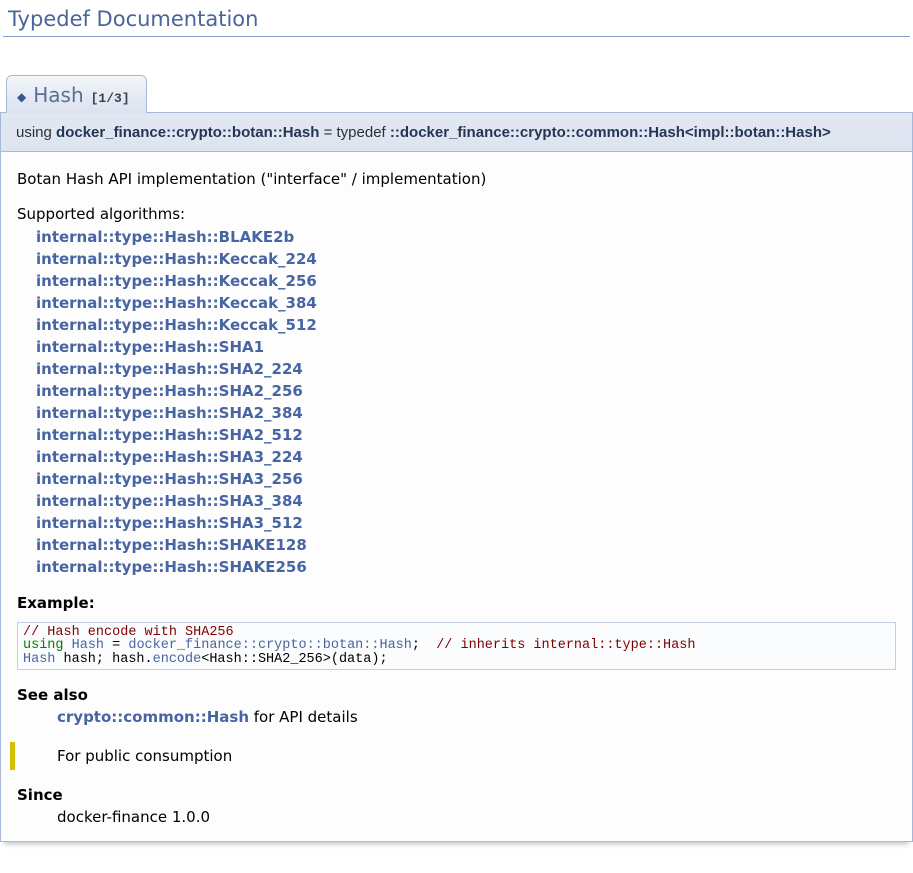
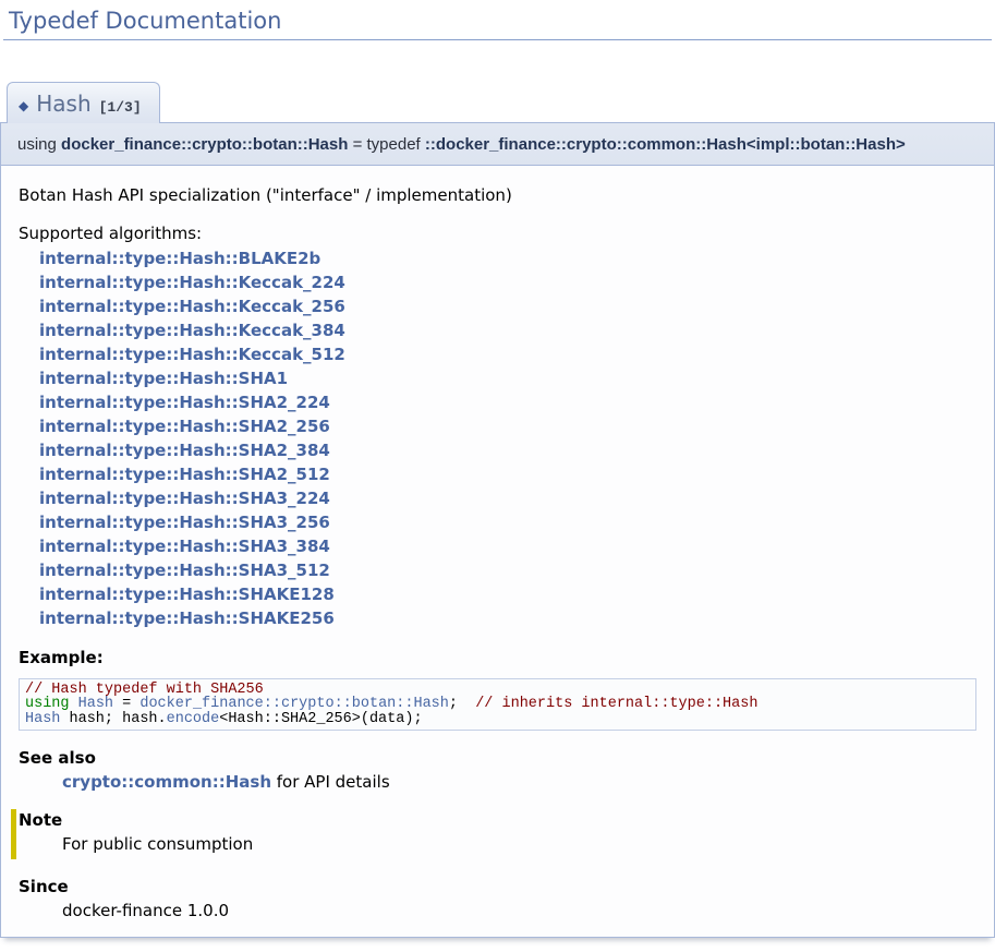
  Typedef Documentation
  ◆ Hash [1/3]
  using docker_finance::crypto::botan::Hash = typedef ::docker_finance::crypto::common::Hash<impl::botan::Hash>
- Botan Hash API implementation ("interface" / implementation)
+ Botan Hash API specialization ("interface" / implementation)
  Supported algorithms:
  internal::type::Hash::BLAKE2b
  internal::type::Hash::Keccak_224
  internal::type::Hash::Keccak_256
  internal::type::Hash::Keccak_384
  internal::type::Hash::Keccak_512
  internal::type::Hash::SHA1
  internal::type::Hash::SHA2_224
  internal::type::Hash::SHA2_256
  internal::type::Hash::SHA2_384
  internal::type::Hash::SHA2_512
  internal::type::Hash::SHA3_224
  internal::type::Hash::SHA3_256
  internal::type::Hash::SHA3_384
  internal::type::Hash::SHA3_512
  internal::type::Hash::SHAKE128
  internal::type::Hash::SHAKE256
  Example:
- // Hash encode with SHA256
+ // Hash typedef with SHA256
  using Hash = docker_finance::crypto::botan::Hash; // inherits internal::type::Hash
  Hash hash; hash.encode<Hash::SHA2_256>(data);
  See also
  crypto::common::Hash for API details
+ Note
  For public consumption
  Since
  docker-finance 1.0.0
